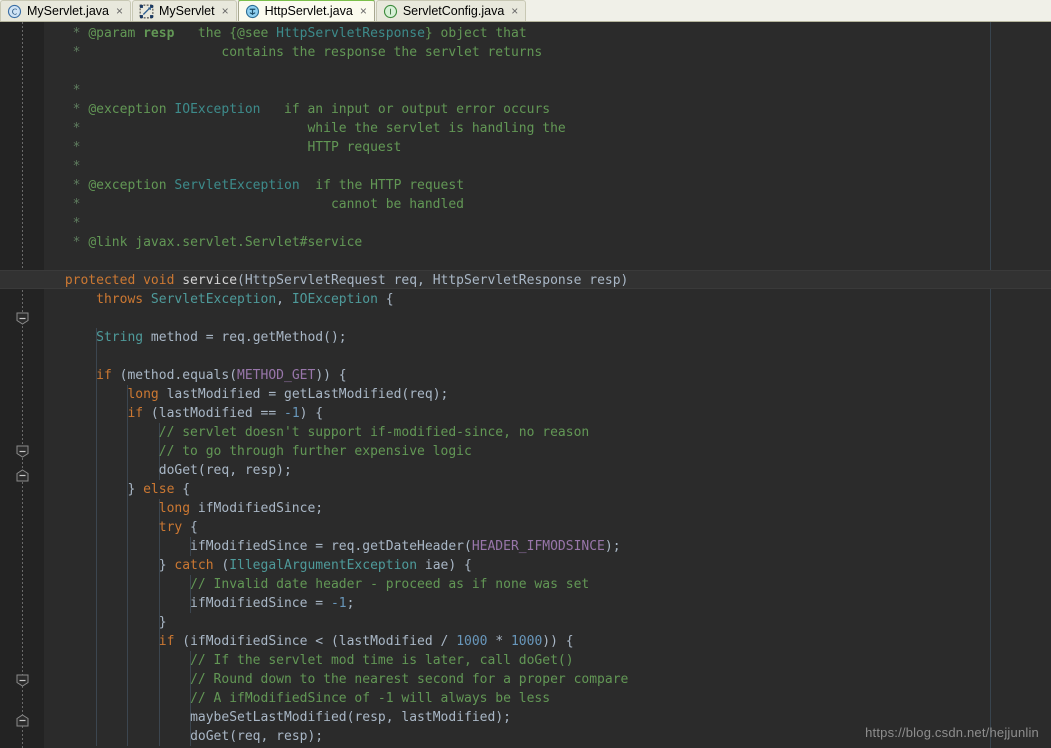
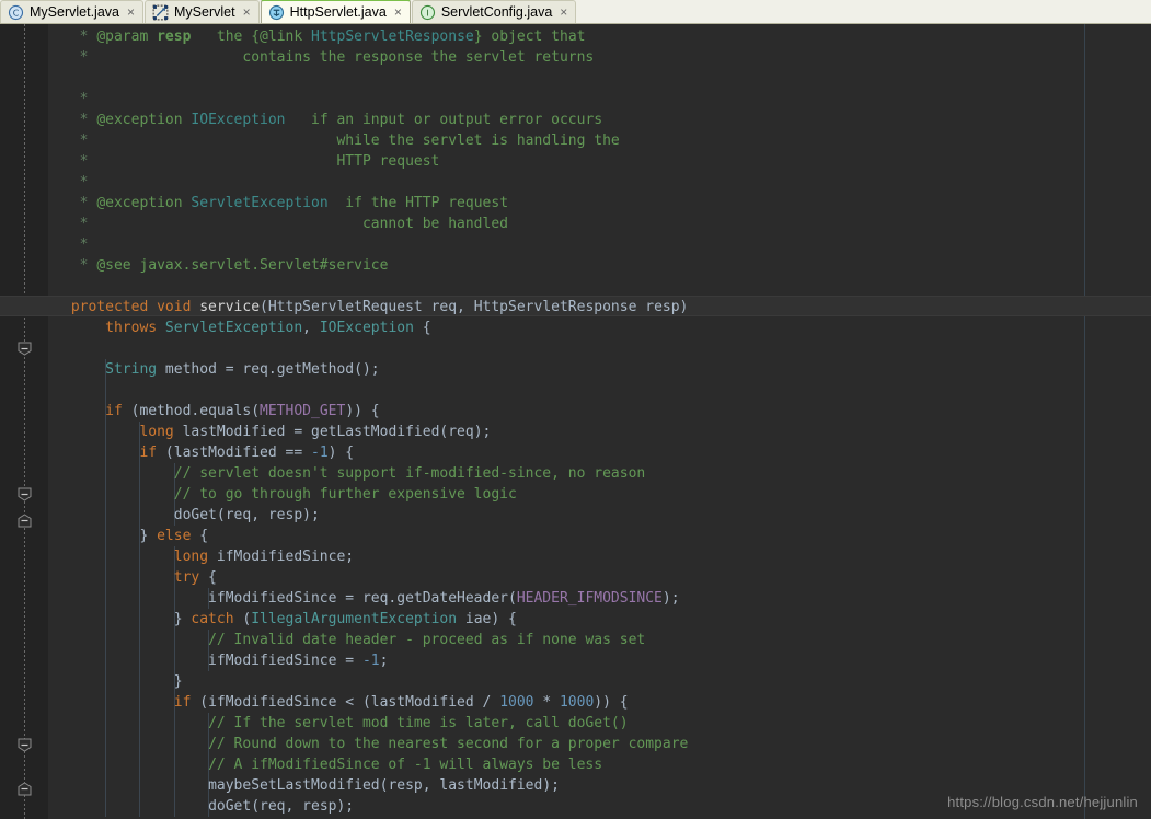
  C
  MyServlet.java
  ×
  MyServlet
  ×
  HttpServlet.java
  ×
  I
  ServletConfig.java
  ×
- * @param resp the {@see HttpServletResponse} object that
+ * @param resp the {@link HttpServletResponse} object that
  * contains the response the servlet returns
  *
  * @exception IOException if an input or output error occurs
  * while the servlet is handling the
  * HTTP request
  *
  * @exception ServletException if the HTTP request
  * cannot be handled
  *
- * @link javax.servlet.Servlet#service
+ * @see javax.servlet.Servlet#service
  protected void service(HttpServletRequest req, HttpServletResponse resp)
  throws ServletException, IOException {
  String method = req.getMethod();
  if (method.equals(METHOD_GET)) {
  long lastModified = getLastModified(req);
  if (lastModified == -1) {
  // servlet doesn't support if-modified-since, no reason
  // to go through further expensive logic
  doGet(req, resp);
  } else {
  long ifModifiedSince;
  try {
  ifModifiedSince = req.getDateHeader(HEADER_IFMODSINCE);
  } catch (IllegalArgumentException iae) {
  // Invalid date header - proceed as if none was set
  ifModifiedSince = -1;
  }
  if (ifModifiedSince < (lastModified / 1000 * 1000)) {
  // If the servlet mod time is later, call doGet()
  // Round down to the nearest second for a proper compare
  // A ifModifiedSince of -1 will always be less
  maybeSetLastModified(resp, lastModified);
  doGet(req, resp);
  https://blog.csdn.net/hejjunlin
